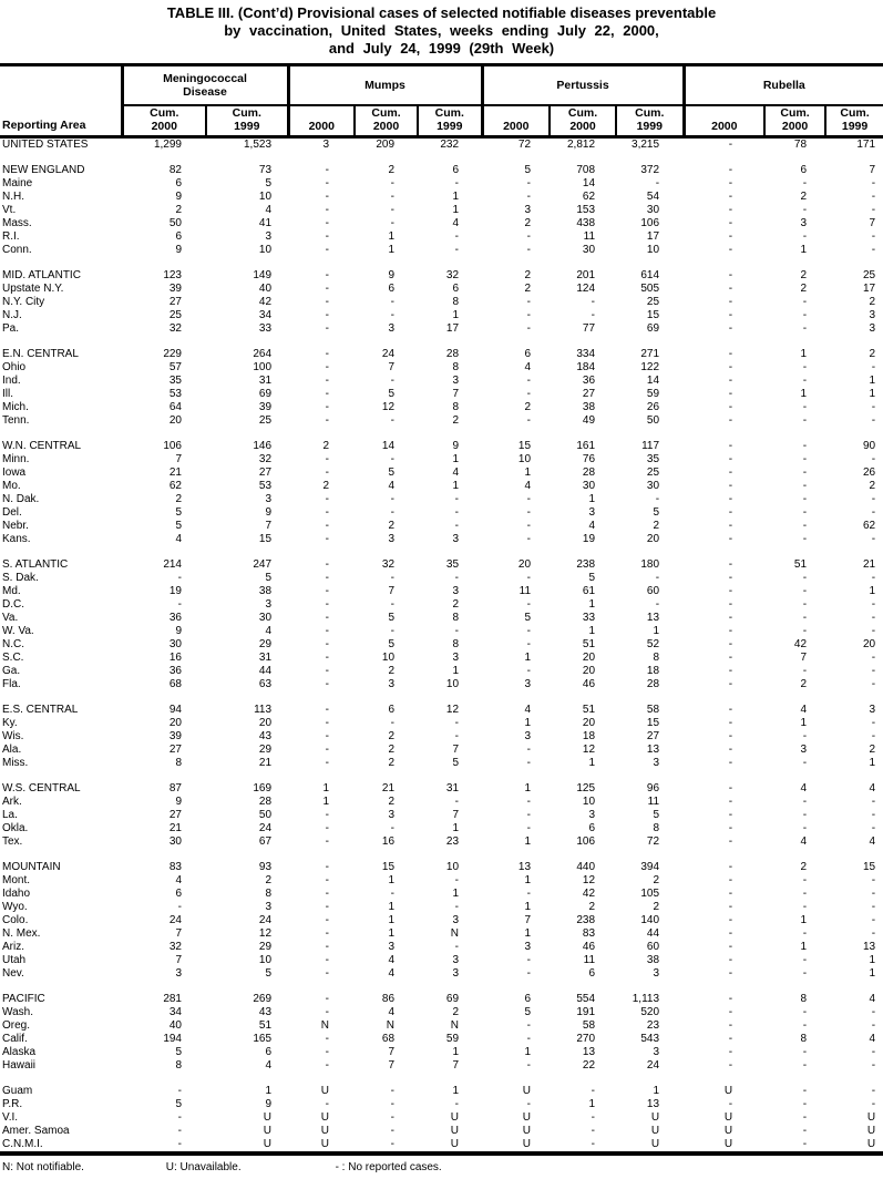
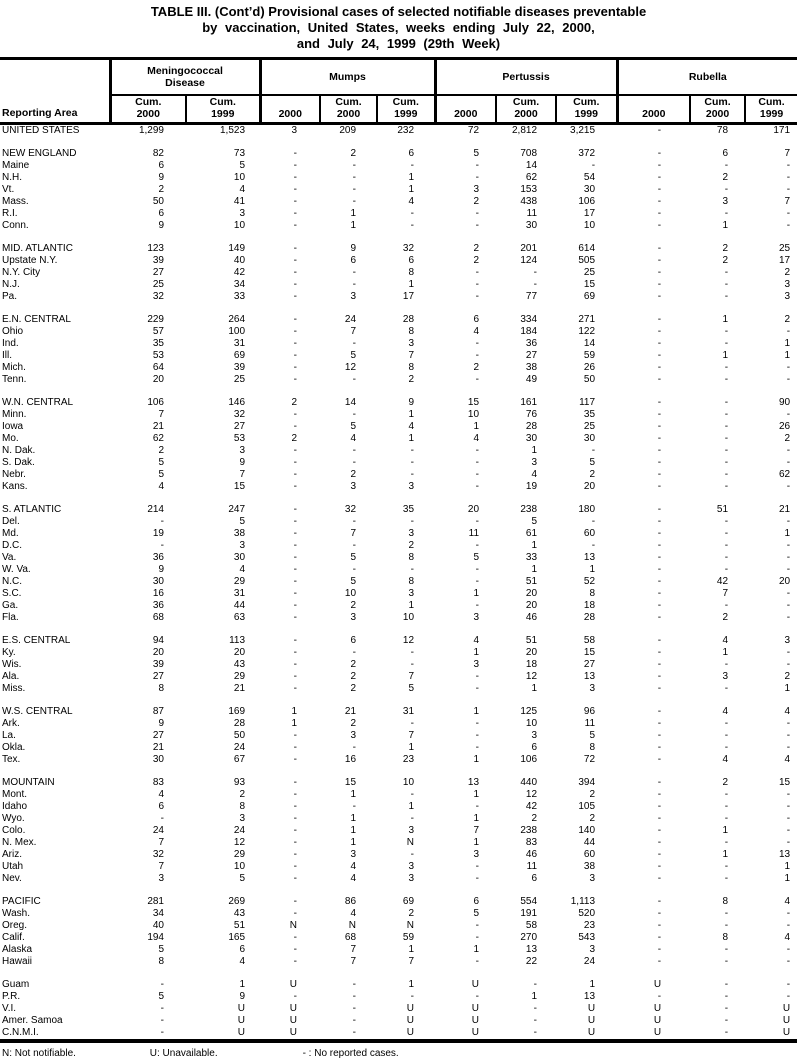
  TABLE III. (Cont’d) Provisional cases of selected notifiable diseases preventable
  by vaccination, United States, weeks ending July 22, 2000,
  and July 24, 1999 (29th Week)
  Reporting Area	Meningococcal Disease	Mumps	Pertussis	Rubella
  Cum. 2000	Cum. 1999	2000	Cum. 2000	Cum. 1999	2000	Cum. 2000	Cum. 1999	2000	Cum. 2000	Cum. 1999
  UNITED STATES	1,299	1,523	3	209	232	72	2,812	3,215	-	78	171
  NEW ENGLAND	82	73	-	2	6	5	708	372	-	6	7
  Maine	6	5	-	-	-	-	14	-	-	-	-
  N.H.	9	10	-	-	1	-	62	54	-	2	-
  Vt.	2	4	-	-	1	3	153	30	-	-	-
  Mass.	50	41	-	-	4	2	438	106	-	3	7
  R.I.	6	3	-	1	-	-	11	17	-	-	-
  Conn.	9	10	-	1	-	-	30	10	-	1	-
  MID. ATLANTIC	123	149	-	9	32	2	201	614	-	2	25
  Upstate N.Y.	39	40	-	6	6	2	124	505	-	2	17
  N.Y. City	27	42	-	-	8	-	-	25	-	-	2
  N.J.	25	34	-	-	1	-	-	15	-	-	3
  Pa.	32	33	-	3	17	-	77	69	-	-	3
  E.N. CENTRAL	229	264	-	24	28	6	334	271	-	1	2
  Ohio	57	100	-	7	8	4	184	122	-	-	-
  Ind.	35	31	-	-	3	-	36	14	-	-	1
  Ill.	53	69	-	5	7	-	27	59	-	1	1
  Mich.	64	39	-	12	8	2	38	26	-	-	-
  Tenn.	20	25	-	-	2	-	49	50	-	-	-
  W.N. CENTRAL	106	146	2	14	9	15	161	117	-	-	90
  Minn.	7	32	-	-	1	10	76	35	-	-	-
  Iowa	21	27	-	5	4	1	28	25	-	-	26
  Mo.	62	53	2	4	1	4	30	30	-	-	2
  N. Dak.	2	3	-	-	-	-	1	-	-	-	-
- Del.	5	9	-	-	-	-	3	5	-	-	-
+ S. Dak.	5	9	-	-	-	-	3	5	-	-	-
  Nebr.	5	7	-	2	-	-	4	2	-	-	62
  Kans.	4	15	-	3	3	-	19	20	-	-	-
  S. ATLANTIC	214	247	-	32	35	20	238	180	-	51	21
- S. Dak.	-	5	-	-	-	-	5	-	-	-	-
+ Del.	-	5	-	-	-	-	5	-	-	-	-
  Md.	19	38	-	7	3	11	61	60	-	-	1
  D.C.	-	3	-	-	2	-	1	-	-	-	-
  Va.	36	30	-	5	8	5	33	13	-	-	-
  W. Va.	9	4	-	-	-	-	1	1	-	-	-
  N.C.	30	29	-	5	8	-	51	52	-	42	20
  S.C.	16	31	-	10	3	1	20	8	-	7	-
  Ga.	36	44	-	2	1	-	20	18	-	-	-
  Fla.	68	63	-	3	10	3	46	28	-	2	-
  E.S. CENTRAL	94	113	-	6	12	4	51	58	-	4	3
  Ky.	20	20	-	-	-	1	20	15	-	1	-
  Wis.	39	43	-	2	-	3	18	27	-	-	-
  Ala.	27	29	-	2	7	-	12	13	-	3	2
  Miss.	8	21	-	2	5	-	1	3	-	-	1
  W.S. CENTRAL	87	169	1	21	31	1	125	96	-	4	4
  Ark.	9	28	1	2	-	-	10	11	-	-	-
  La.	27	50	-	3	7	-	3	5	-	-	-
  Okla.	21	24	-	-	1	-	6	8	-	-	-
  Tex.	30	67	-	16	23	1	106	72	-	4	4
  MOUNTAIN	83	93	-	15	10	13	440	394	-	2	15
  Mont.	4	2	-	1	-	1	12	2	-	-	-
  Idaho	6	8	-	-	1	-	42	105	-	-	-
  Wyo.	-	3	-	1	-	1	2	2	-	-	-
  Colo.	24	24	-	1	3	7	238	140	-	1	-
  N. Mex.	7	12	-	1	N	1	83	44	-	-	-
  Ariz.	32	29	-	3	-	3	46	60	-	1	13
  Utah	7	10	-	4	3	-	11	38	-	-	1
  Nev.	3	5	-	4	3	-	6	3	-	-	1
  PACIFIC	281	269	-	86	69	6	554	1,113	-	8	4
  Wash.	34	43	-	4	2	5	191	520	-	-	-
  Oreg.	40	51	N	N	N	-	58	23	-	-	-
  Calif.	194	165	-	68	59	-	270	543	-	8	4
  Alaska	5	6	-	7	1	1	13	3	-	-	-
  Hawaii	8	4	-	7	7	-	22	24	-	-	-
  Guam	-	1	U	-	1	U	-	1	U	-	-
  P.R.	5	9	-	-	-	-	1	13	-	-	-
  V.I.	-	U	U	-	U	U	-	U	U	-	U
  Amer. Samoa	-	U	U	-	U	U	-	U	U	-	U
  C.N.M.I.	-	U	U	-	U	U	-	U	U	-	U
  N: Not notifiable. U: Unavailable. - : No reported cases.
